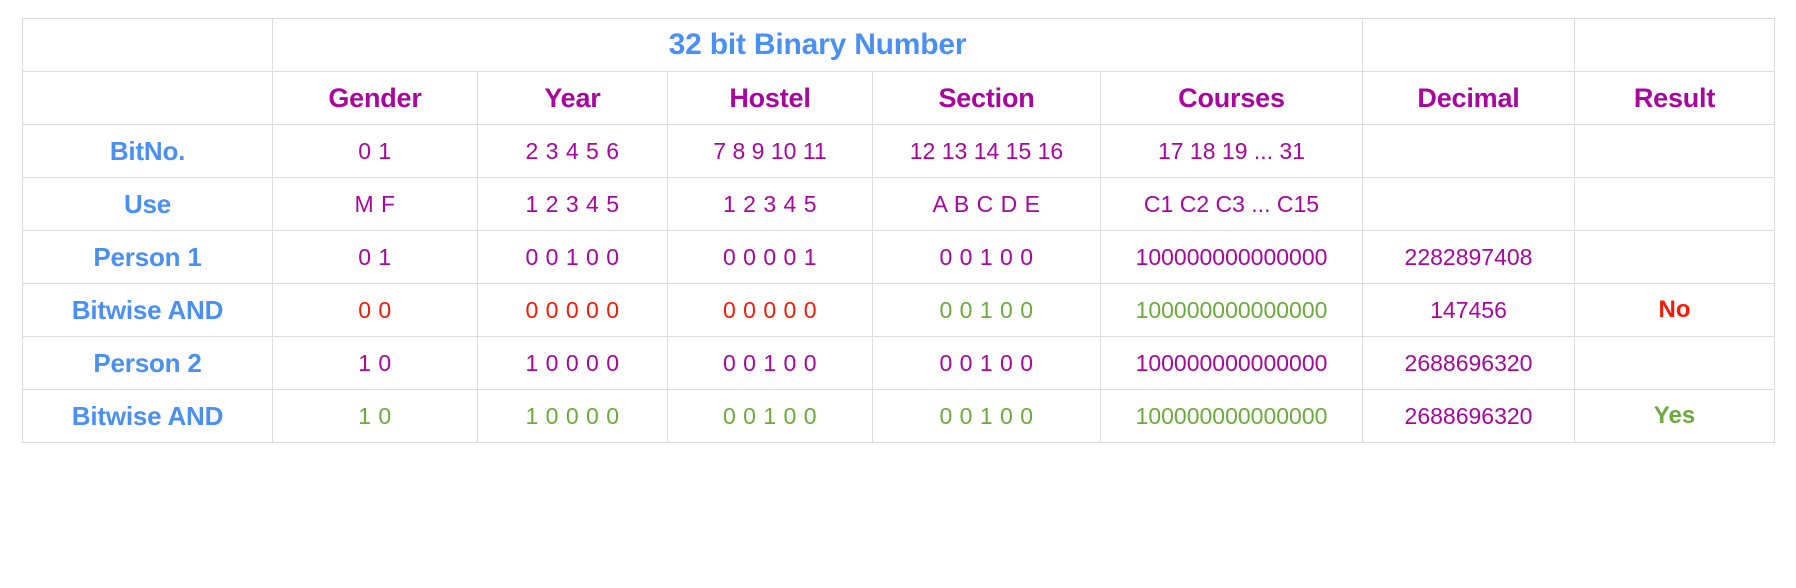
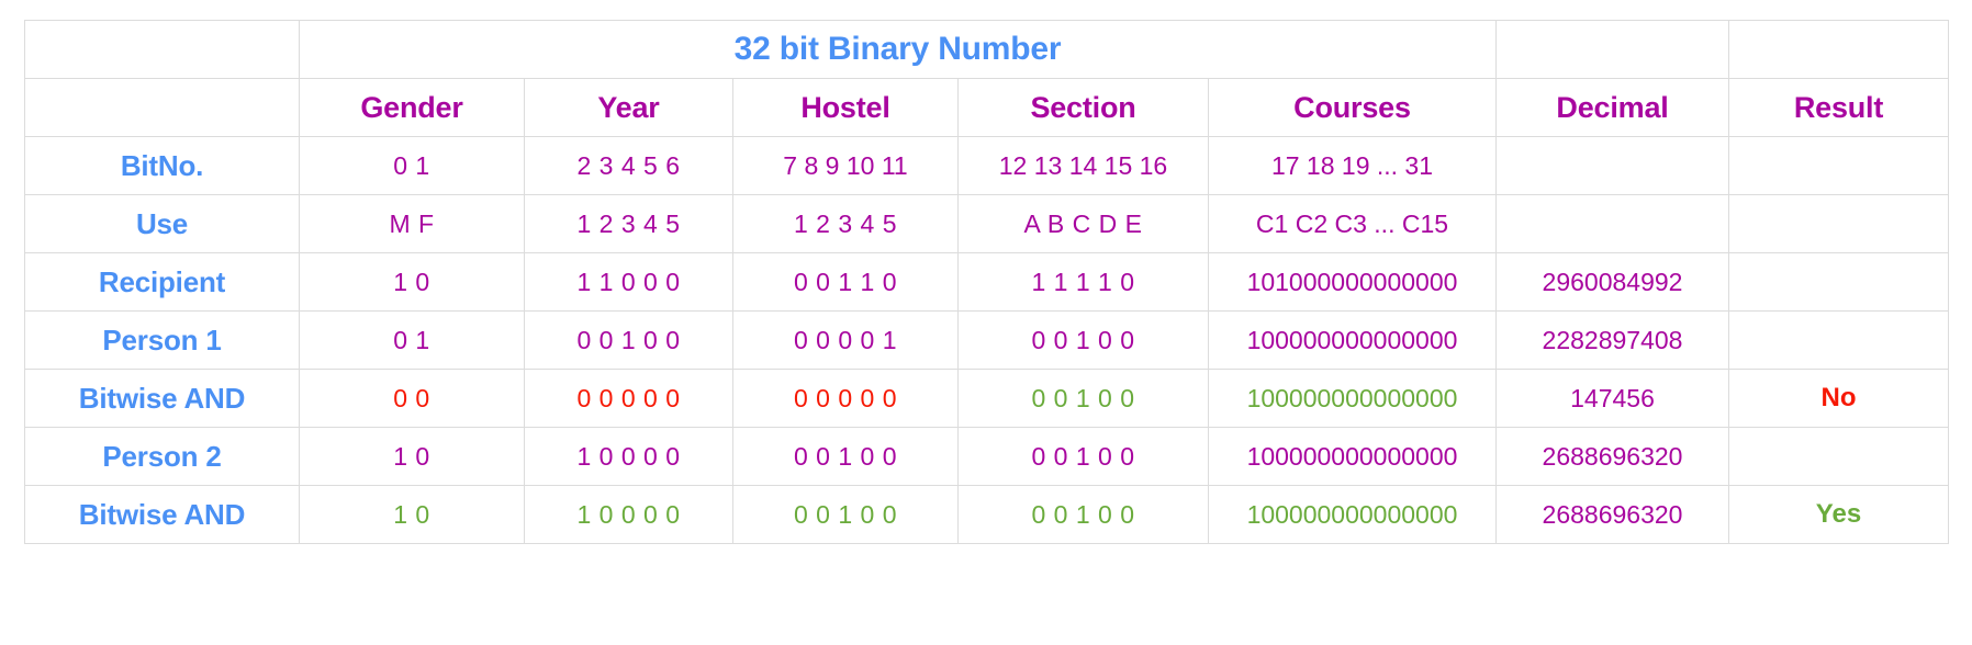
  	32 bit Binary Number
  	Gender	Year	Hostel	Section	Courses	Decimal	Result
  BitNo.	0 1	2 3 4 5 6	7 8 9 10 11	12 13 14 15 16	17 18 19 ... 31
  Use	M F	1 2 3 4 5	1 2 3 4 5	A B C D E	C1 C2 C3 ... C15
+ Recipient	1 0	1 1 0 0 0	0 0 1 1 0	1 1 1 1 0	101000000000000	2960084992
  Person 1	0 1	0 0 1 0 0	0 0 0 0 1	0 0 1 0 0	100000000000000	2282897408
  Bitwise AND	0 0	0 0 0 0 0	0 0 0 0 0	0 0 1 0 0	100000000000000	147456	No
  Person 2	1 0	1 0 0 0 0	0 0 1 0 0	0 0 1 0 0	100000000000000	2688696320
  Bitwise AND	1 0	1 0 0 0 0	0 0 1 0 0	0 0 1 0 0	100000000000000	2688696320	Yes
